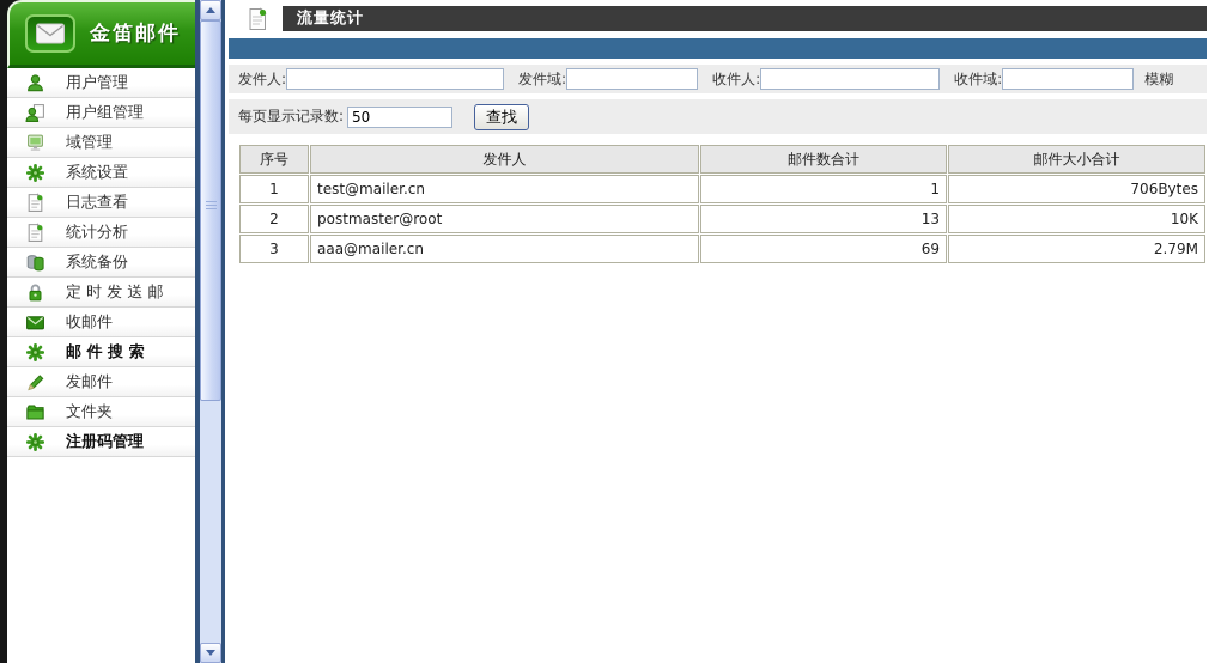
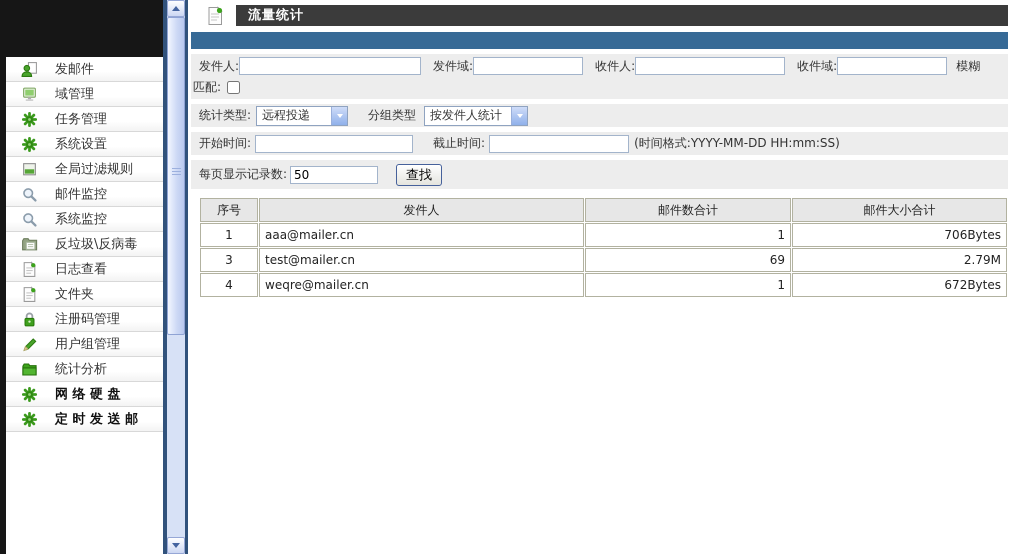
- 金笛邮件
- 用户管理
- 用户组管理
+ 发邮件
  域管理
+ 任务管理
  系统设置
+ 全局过滤规则
+ 邮件监控
+ 系统监控
+ 反垃圾\反病毒
  日志查看
- 统计分析
+ 文件夹
- 系统备份
- 定 时 发 送 邮
+ 注册码管理
- 收邮件
- 邮 件 搜 索
- 发邮件
+ 用户组管理
- 文件夹
+ 统计分析
+ 网 络 硬 盘
- 注册码管理
+ 定 时 发 送 邮
  流量统计
  发件人:
  发件域:
  收件人:
  收件域:
  模糊
+ 匹配:
+ 统计类型:
+ 远程投递
+ 分组类型
+ 按发件人统计
+ 开始时间:
+ 截止时间:
+ (时间格式:YYYY-MM-DD HH:mm:SS)
  每页显示记录数:
  50
  查找
  序号	发件人	邮件数合计	邮件大小合计
- 1	test@mailer.cn	1	706Bytes
+ 1	aaa@mailer.cn	1	706Bytes
- 2	postmaster@root	13	10K
- 3	aaa@mailer.cn	69	2.79M
+ 3	test@mailer.cn	69	2.79M
+ 4	weqre@mailer.cn	1	672Bytes
